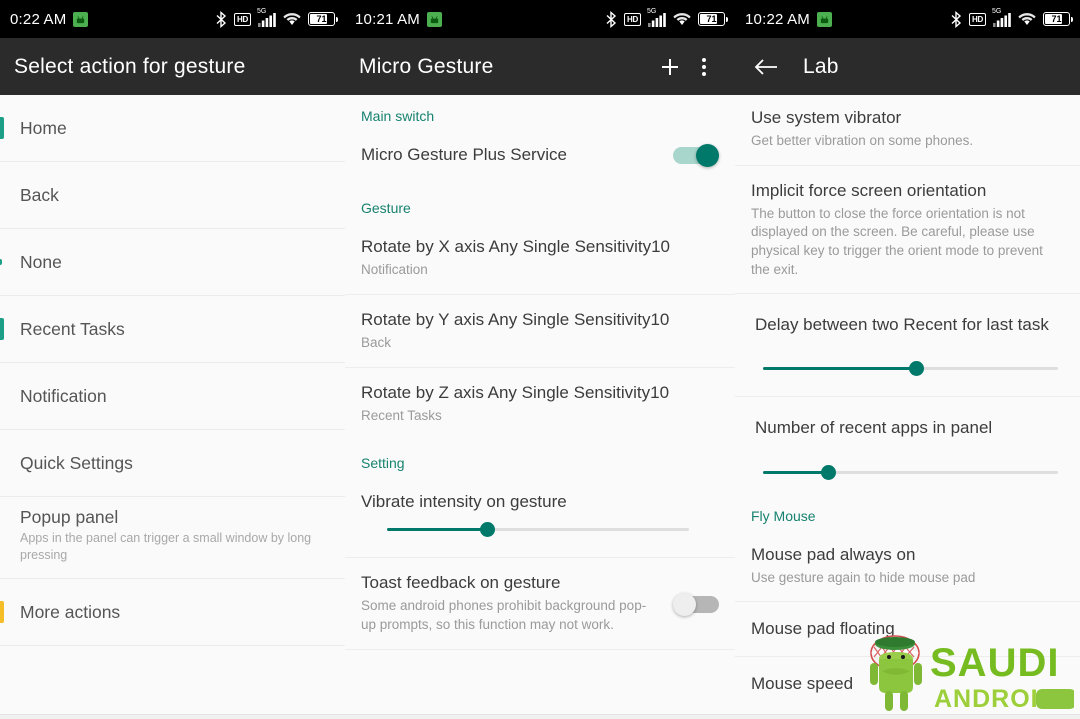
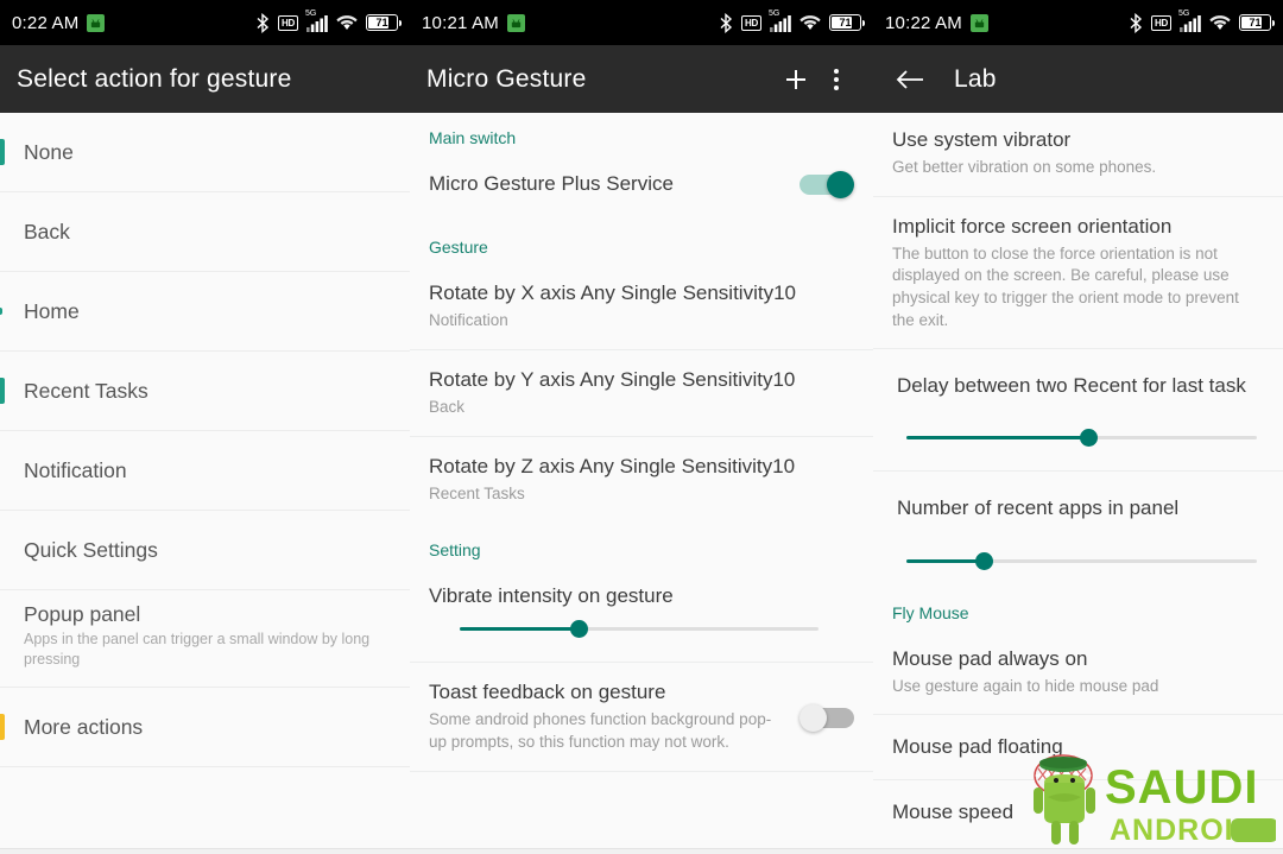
  0:22 AM
  HD
  71
  Select action for gesture
- Home
+ None
  Back
- None
+ Home
  Recent Tasks
  Notification
  Quick Settings
  Popup panel
  Apps in the panel can trigger a small window by long pressing
  More actions
  10:21 AM
  HD
  71
  Micro Gesture
  Main switch
  Micro Gesture Plus Service
  Gesture
  Rotate by X axis Any Single Sensitivity10
  Notification
  Rotate by Y axis Any Single Sensitivity10
  Back
  Rotate by Z axis Any Single Sensitivity10
  Recent Tasks
  Setting
  Vibrate intensity on gesture
  Toast feedback on gesture
- Some android phones prohibit background pop-up prompts, so this function may not work.
+ Some android phones function background pop-up prompts, so this function may not work.
  10:22 AM
  HD
  71
  Lab
  Use system vibrator
  Get better vibration on some phones.
  Implicit force screen orientation
  The button to close the force orientation is not displayed on the screen. Be careful, please use physical key to trigger the orient mode to prevent the exit.
  Delay between two Recent for last task
  Number of recent apps in panel
  Fly Mouse
  Mouse pad always on
  Use gesture again to hide mouse pad
  Mouse pad floating
  Mouse speed
  SAUDI
  ANDROI
